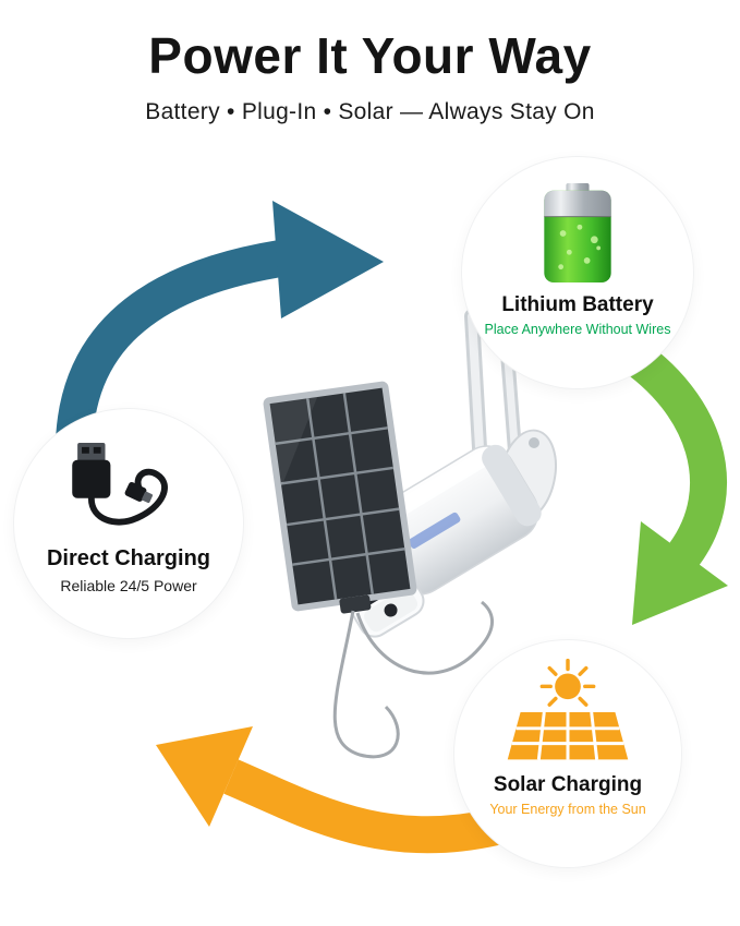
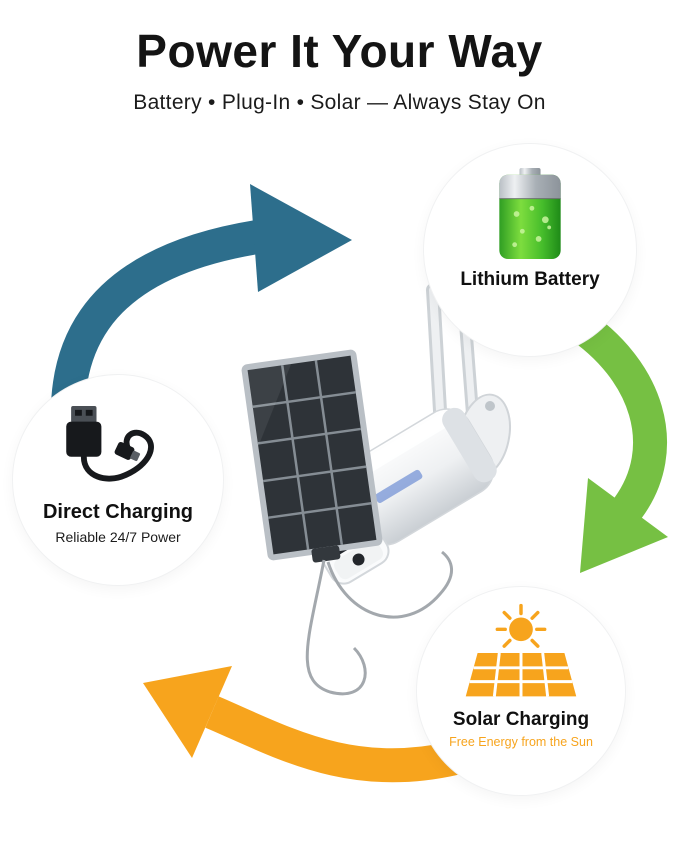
  Power It Your Way
  Battery • Plug-In • Solar — Always Stay On
  Lithium Battery
- Place Anywhere Without Wires
  Direct Charging
- Reliable 24/5 Power
+ Reliable 24/7 Power
  Solar Charging
- Your Energy from the Sun
+ Free Energy from the Sun
